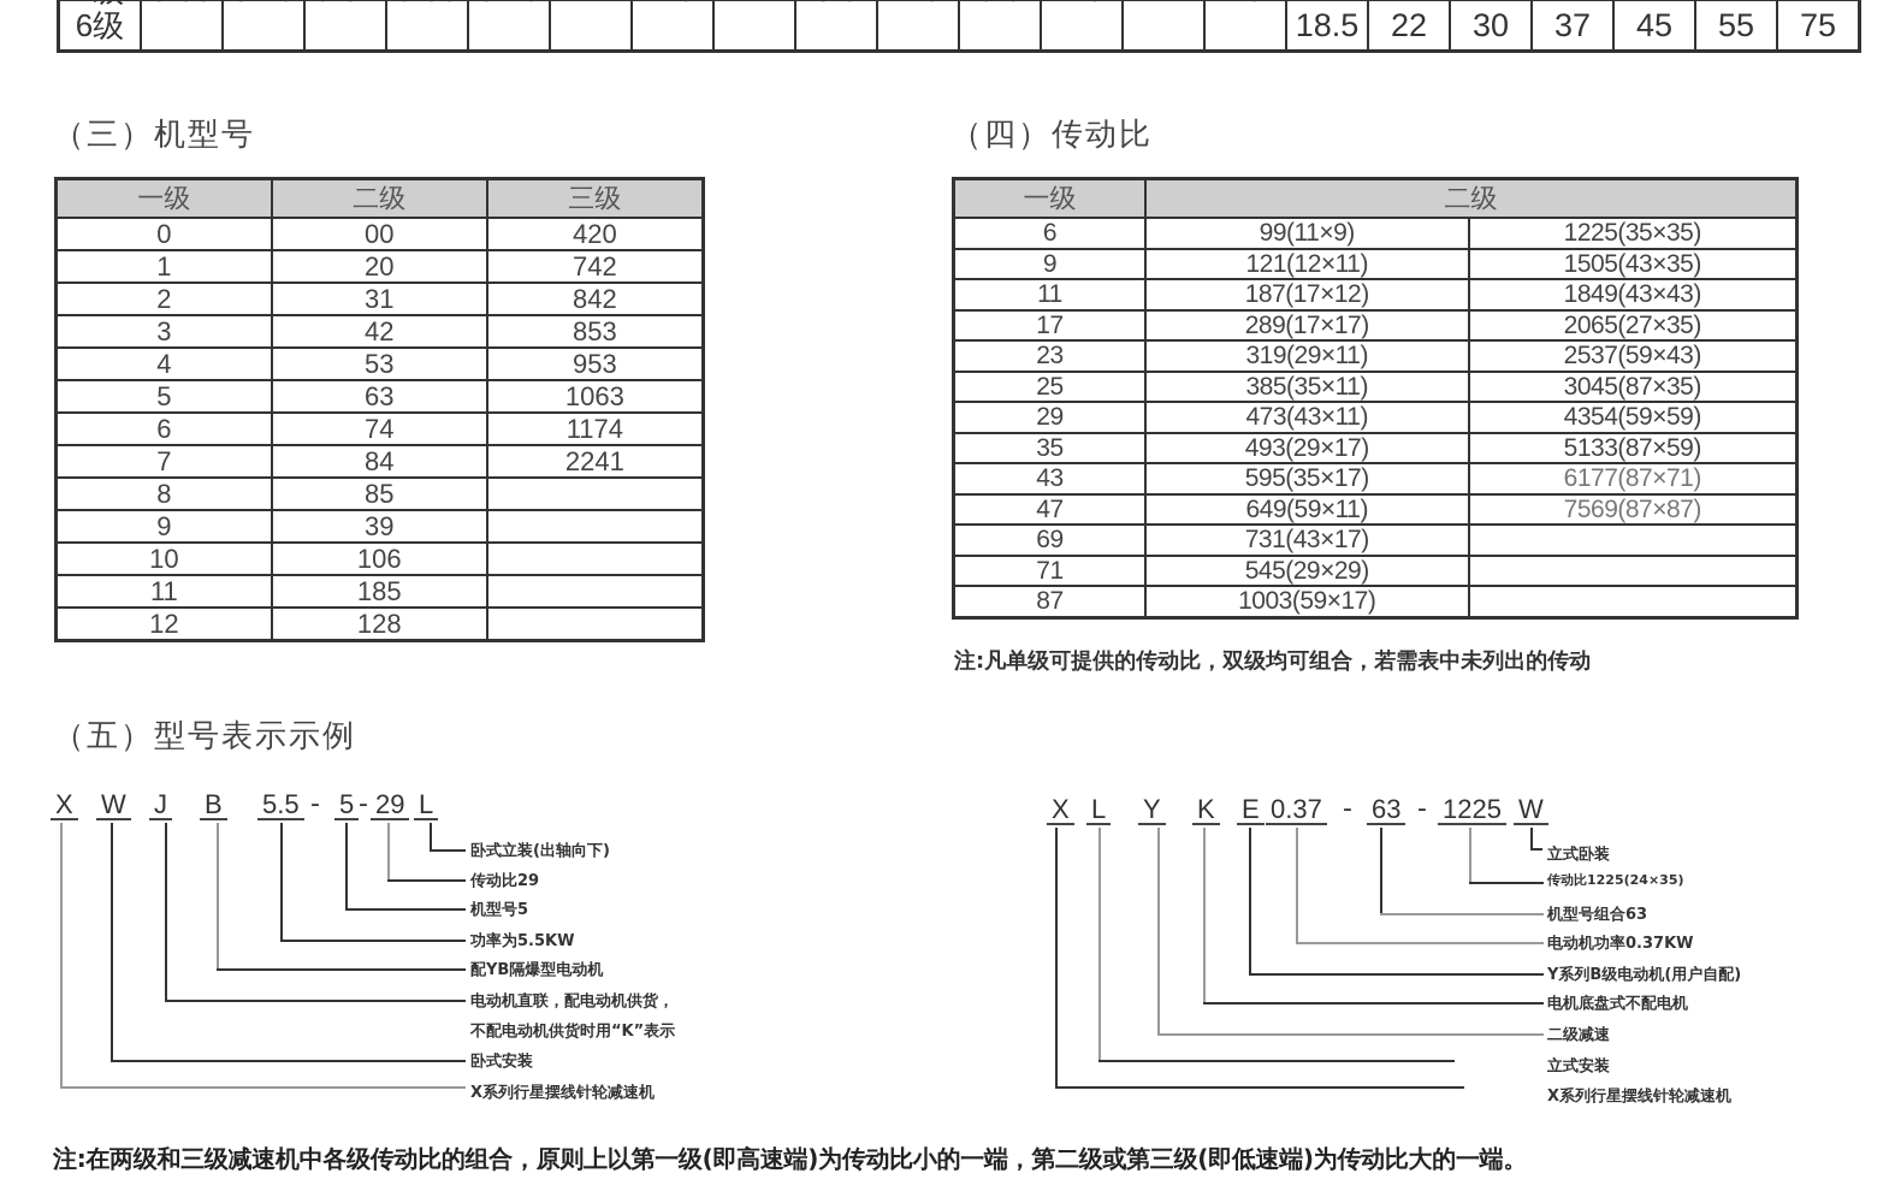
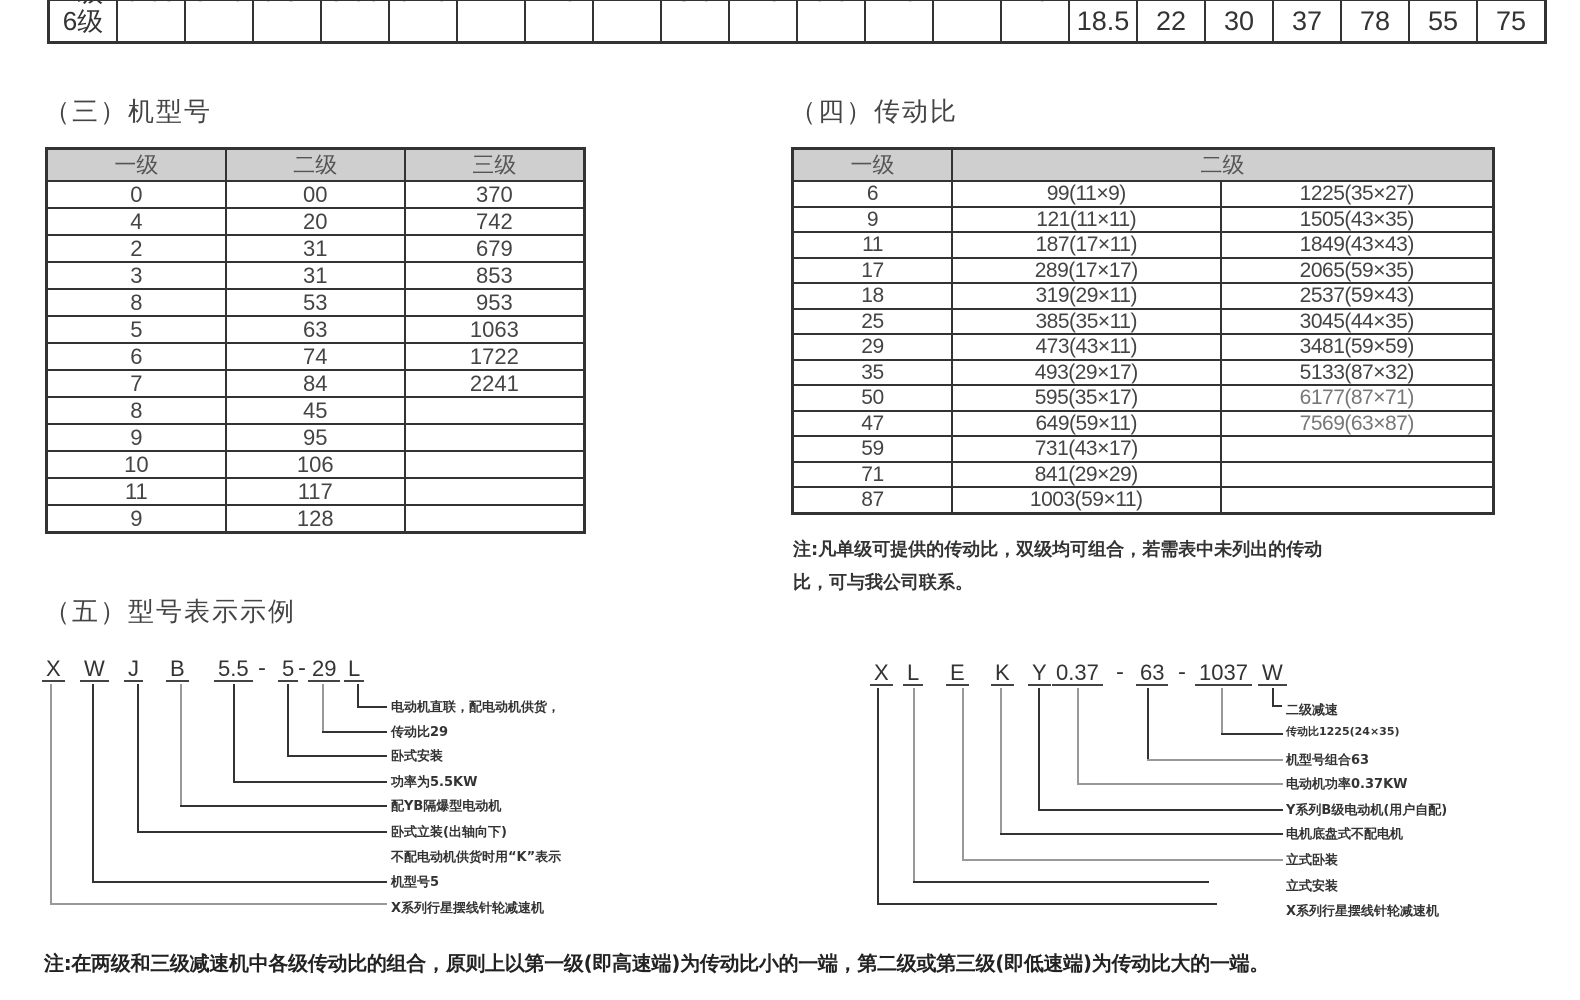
- 6级															18.5	22	30	37	45	55	75
+ 6级															18.5	22	30	37	78	55	75
  （三）机型号
  一级	二级	三级
- 0	00	420
+ 0	00	370
- 1	20	742
+ 4	20	742
- 2	31	842
+ 2	31	679
- 3	42	853
+ 3	31	853
- 4	53	953
+ 8	53	953
  5	63	1063
- 6	74	1174
+ 6	74	1722
  7	84	2241
- 8	85
+ 8	45
- 9	39
+ 9	95
  10	106
- 11	185
+ 11	117
- 12	128
+ 9	128
  （四）传动比
  一级	二级
- 6	99(11×9)	1225(35×35)
+ 6	99(11×9)	1225(35×27)
- 9	121(12×11)	1505(43×35)
+ 9	121(11×11)	1505(43×35)
- 11	187(17×12)	1849(43×43)
+ 11	187(17×11)	1849(43×43)
- 17	289(17×17)	2065(27×35)
+ 17	289(17×17)	2065(59×35)
- 23	319(29×11)	2537(59×43)
+ 18	319(29×11)	2537(59×43)
- 25	385(35×11)	3045(87×35)
+ 25	385(35×11)	3045(44×35)
- 29	473(43×11)	4354(59×59)
+ 29	473(43×11)	3481(59×59)
- 35	493(29×17)	5133(87×59)
+ 35	493(29×17)	5133(87×32)
- 43	595(35×17)	6177(87×71)
+ 50	595(35×17)	6177(87×71)
- 47	649(59×11)	7569(87×87)
+ 47	649(59×11)	7569(63×87)
- 69	731(43×17)
+ 59	731(43×17)
- 71	545(29×29)
+ 71	841(29×29)
- 87	1003(59×17)
+ 87	1003(59×11)
  注:凡单级可提供的传动比，双级均可组合，若需表中未列出的传动
+ 比，可与我公司联系。
  （五）型号表示示例
  X
  W
  J
  B
  5.5
  -
  5
  -
  29
  L
- 卧式立装(出轴向下)
+ 电动机直联，配电动机供货，
  传动比29
- 机型号5
+ 卧式安装
  功率为5.5KW
  配YB隔爆型电动机
- 电动机直联，配电动机供货，
+ 卧式立装(出轴向下)
  不配电动机供货时用“K”表示
- 卧式安装
+ 机型号5
  X系列行星摆线针轮减速机
  X
  L
- Y
+ E
  K
- E
+ Y
  0.37
  -
  63
  -
- 1225
+ 1037
  W
- 立式卧装
+ 二级减速
  传动比1225(24×35)
  机型号组合63
  电动机功率0.37KW
  Y系列B级电动机(用户自配)
  电机底盘式不配电机
- 二级减速
+ 立式卧装
  立式安装
  X系列行星摆线针轮减速机
  注:在两级和三级减速机中各级传动比的组合，原则上以第一级(即高速端)为传动比小的一端，第二级或第三级(即低速端)为传动比大的一端。
